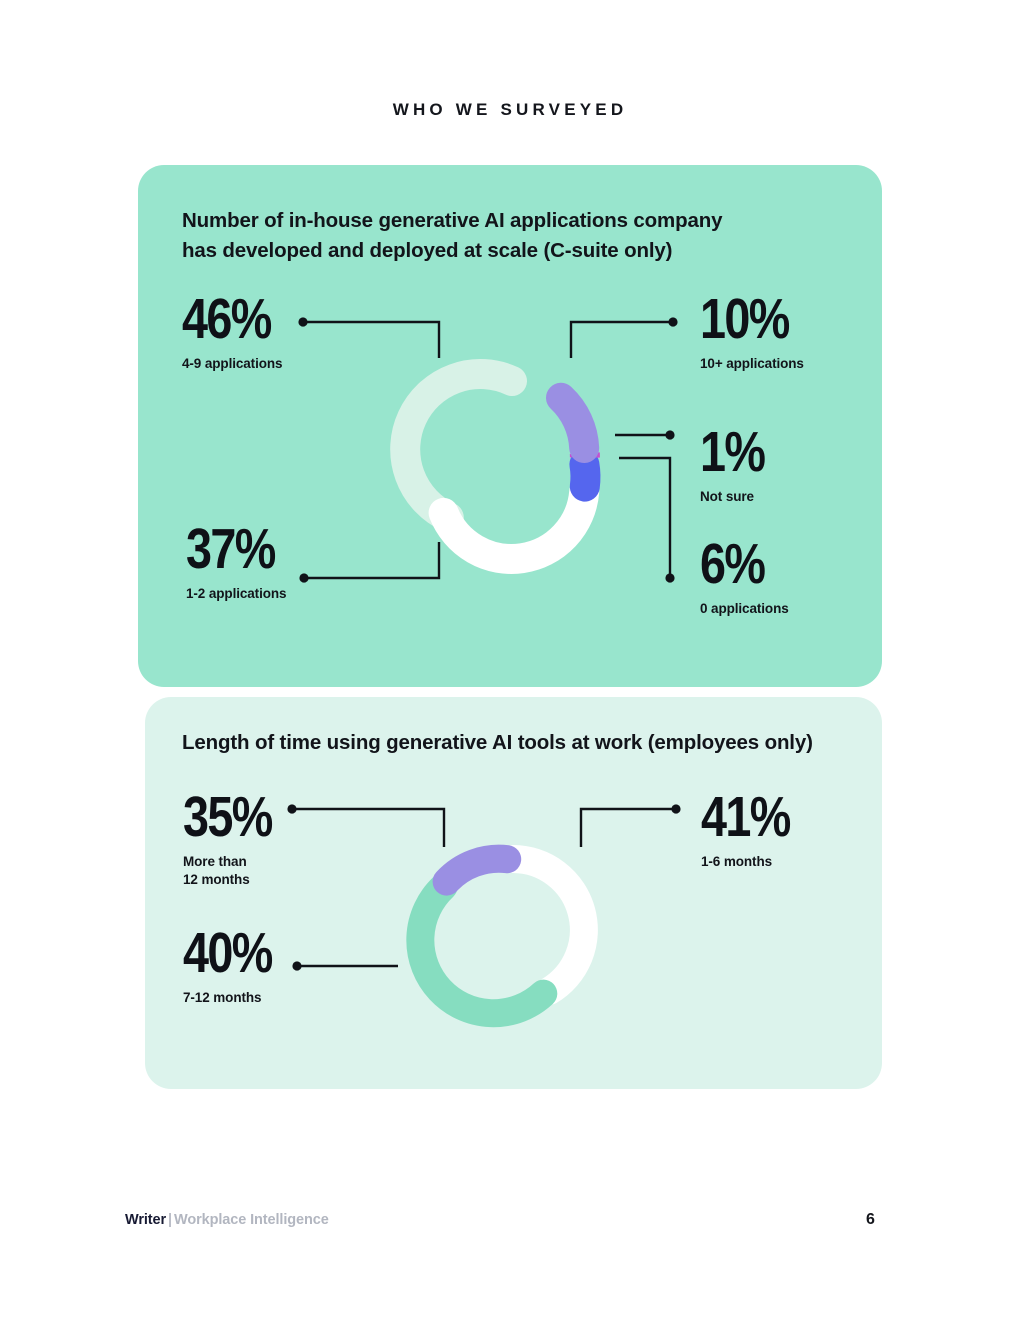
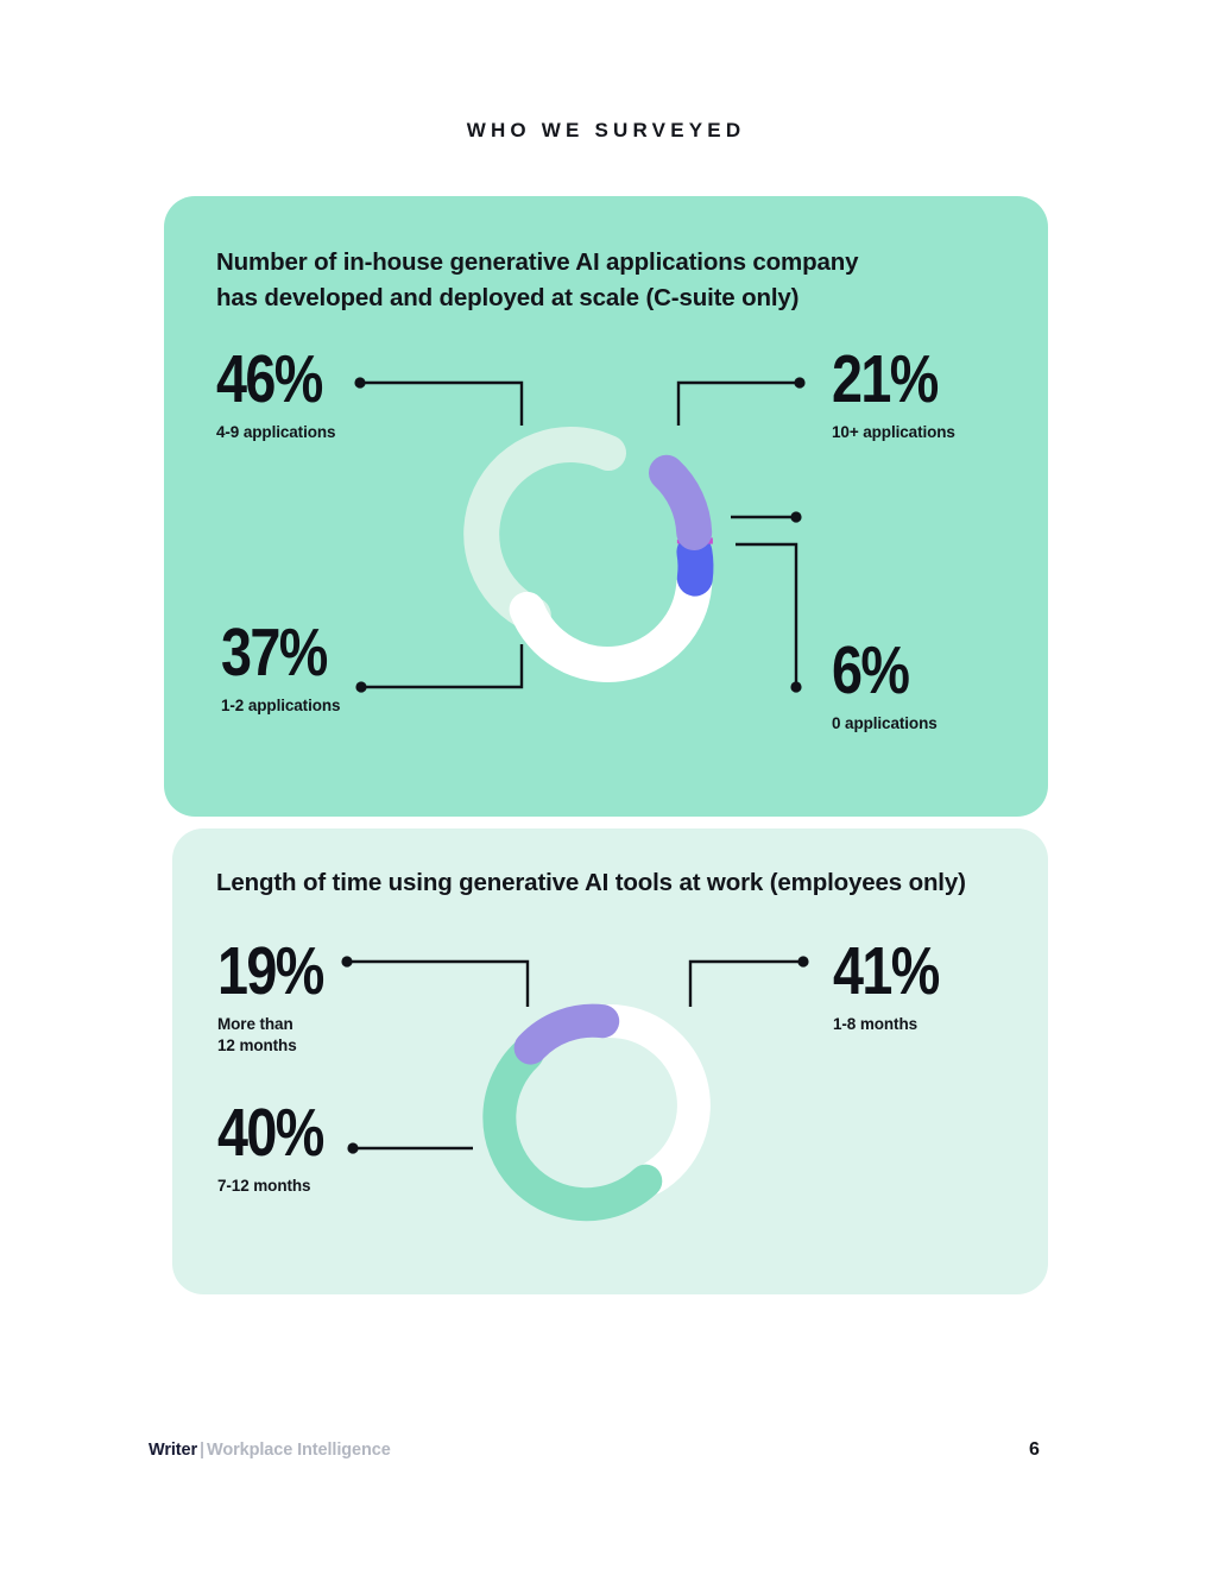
  WHO WE SURVEYED
  Number of in-house generative AI applications company
  has developed and deployed at scale (C-suite only)
  46%
  4-9 applications
- 10%
+ 21%
  10+ applications
- 1%
- Not sure
  6%
  0 applications
  37%
  1-2 applications
  Length of time using generative AI tools at work (employees only)
- 35%
+ 19%
  More than
  12 months
  41%
- 1-6 months
+ 1-8 months
  40%
  7-12 months
  Writer | Workplace Intelligence
  6
